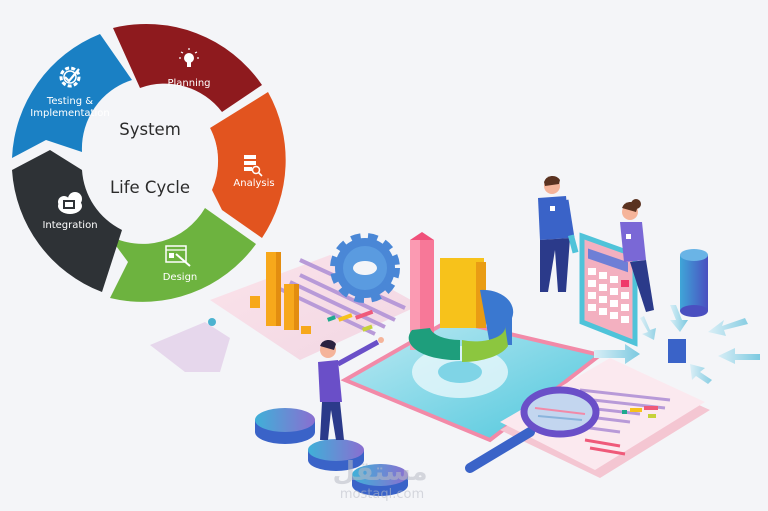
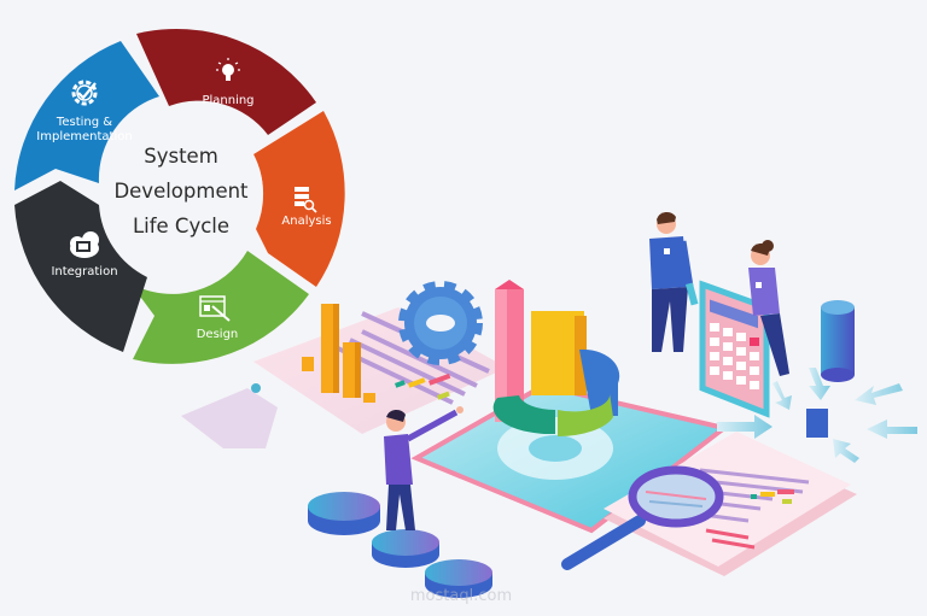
  System
+ Development
  Life Cycle
  Planning
  Analysis
  Design
  Integration
  Testing &
  Implementation
- مستقل
  mostaql.com
